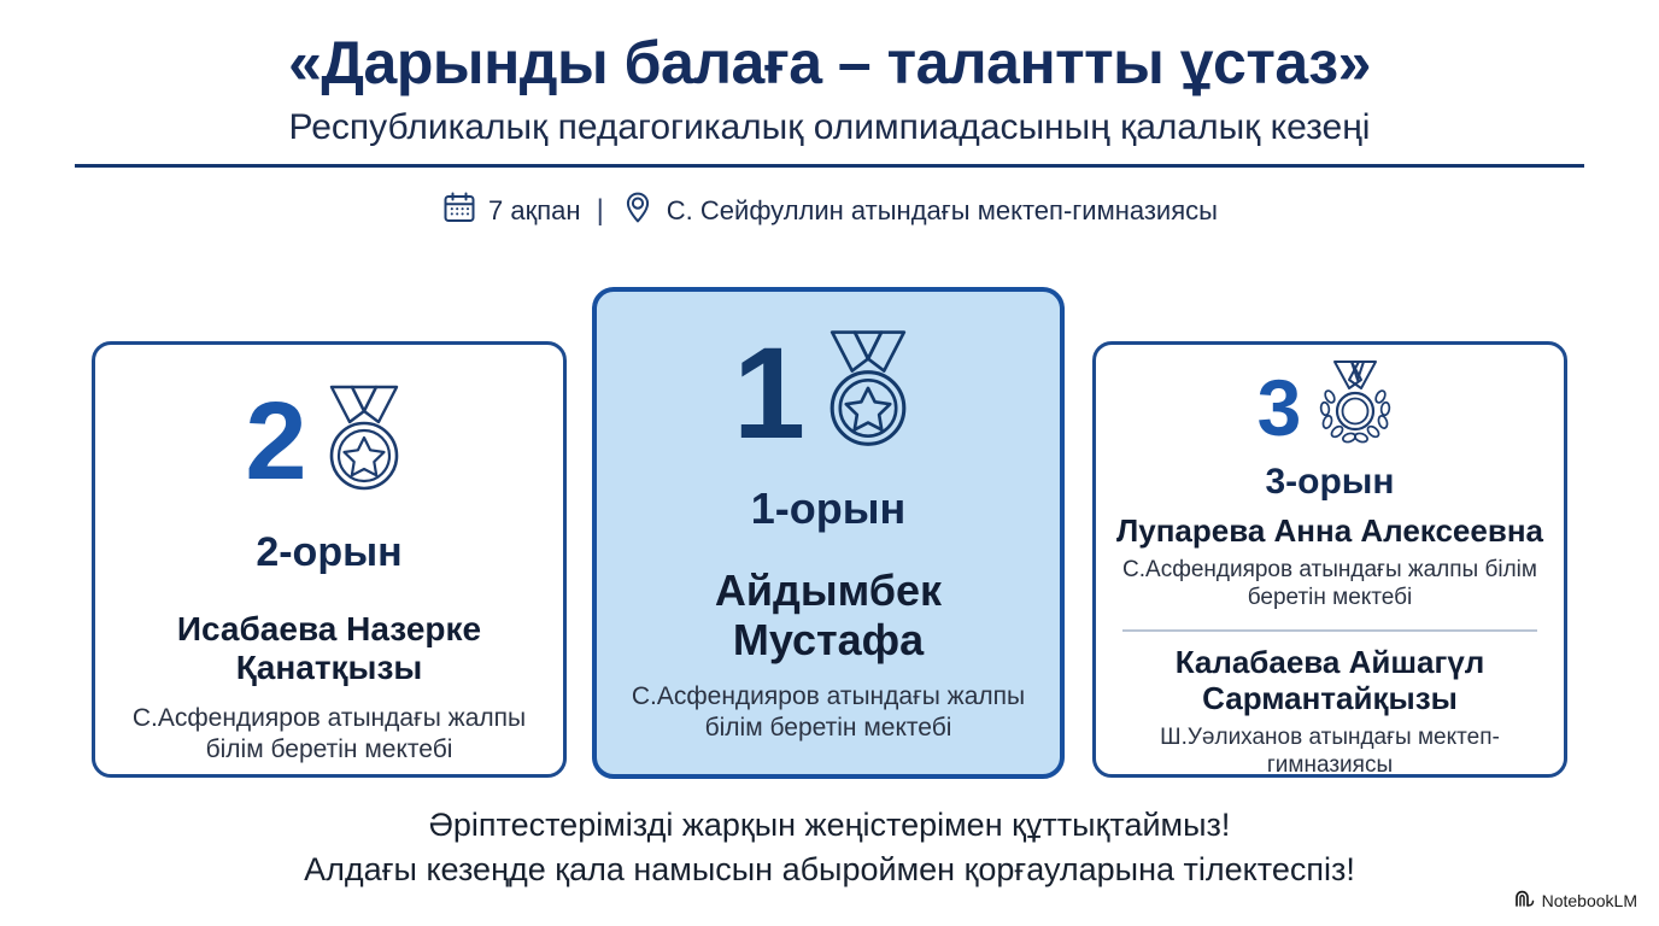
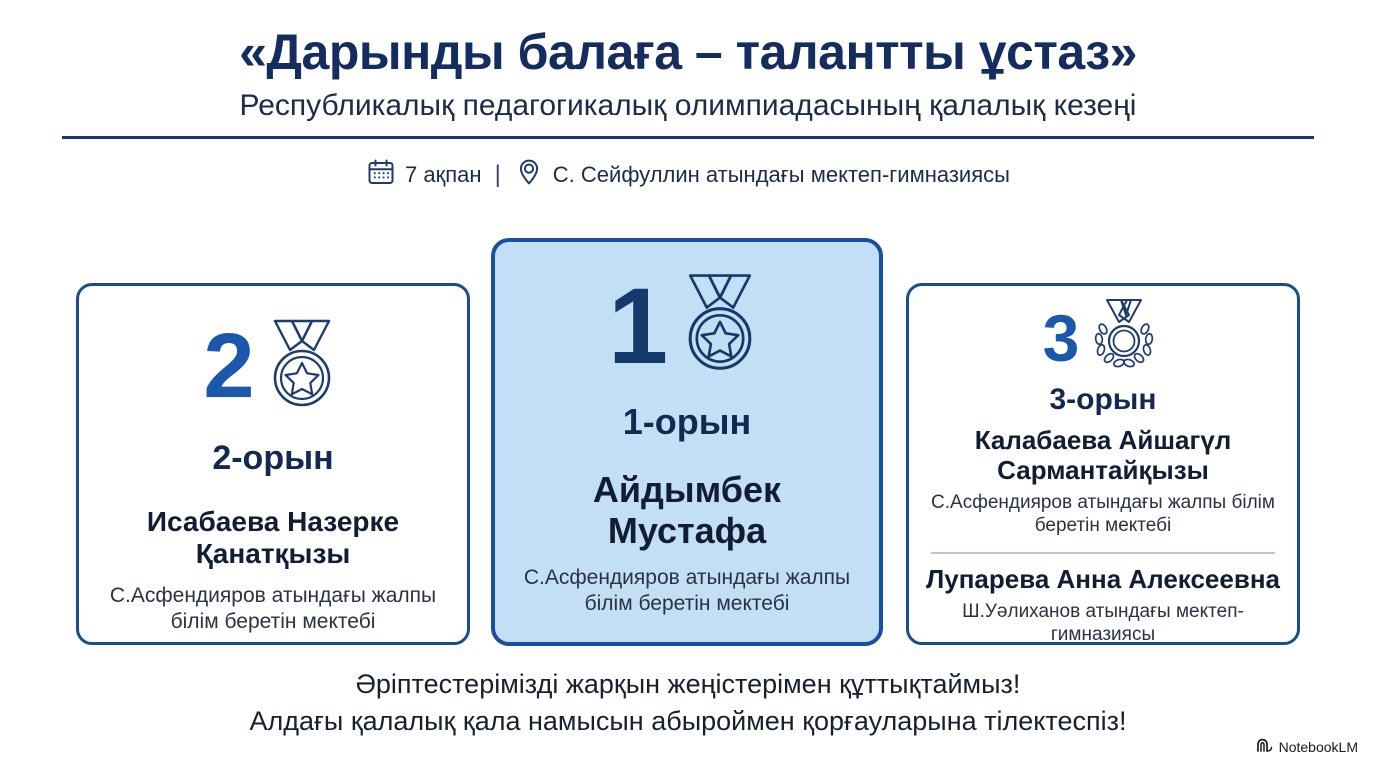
  «Дарынды балаға – талантты ұстаз»
  Республикалық педагогикалық олимпиадасының қалалық кезеңі
  7 ақпан
  |
  С. Сейфуллин атындағы мектеп-гимназиясы
  2
  2-орын
  Исабаева Назерке Қанатқызы
  С.Асфендияров атындағы жалпы білім беретін мектебі
  1
  1-орын
  Айдымбек Мустафа
  С.Асфендияров атындағы жалпы білім беретін мектебі
  3
  3-орын
- Лупарева Анна Алексеевна
+ Калабаева Айшагүл Сармантайқызы
  С.Асфендияров атындағы жалпы білім беретін мектебі
- Калабаева Айшагүл Сармантайқызы
+ Лупарева Анна Алексеевна
  Ш.Уәлиханов атындағы мектеп-гимназиясы
  Әріптестерімізді жарқын жеңістерімен құттықтаймыз!
- Алдағы кезеңде қала намысын абыроймен қорғауларына тілектеспіз!
+ Алдағы қалалық қала намысын абыроймен қорғауларына тілектеспіз!
  NotebookLM
